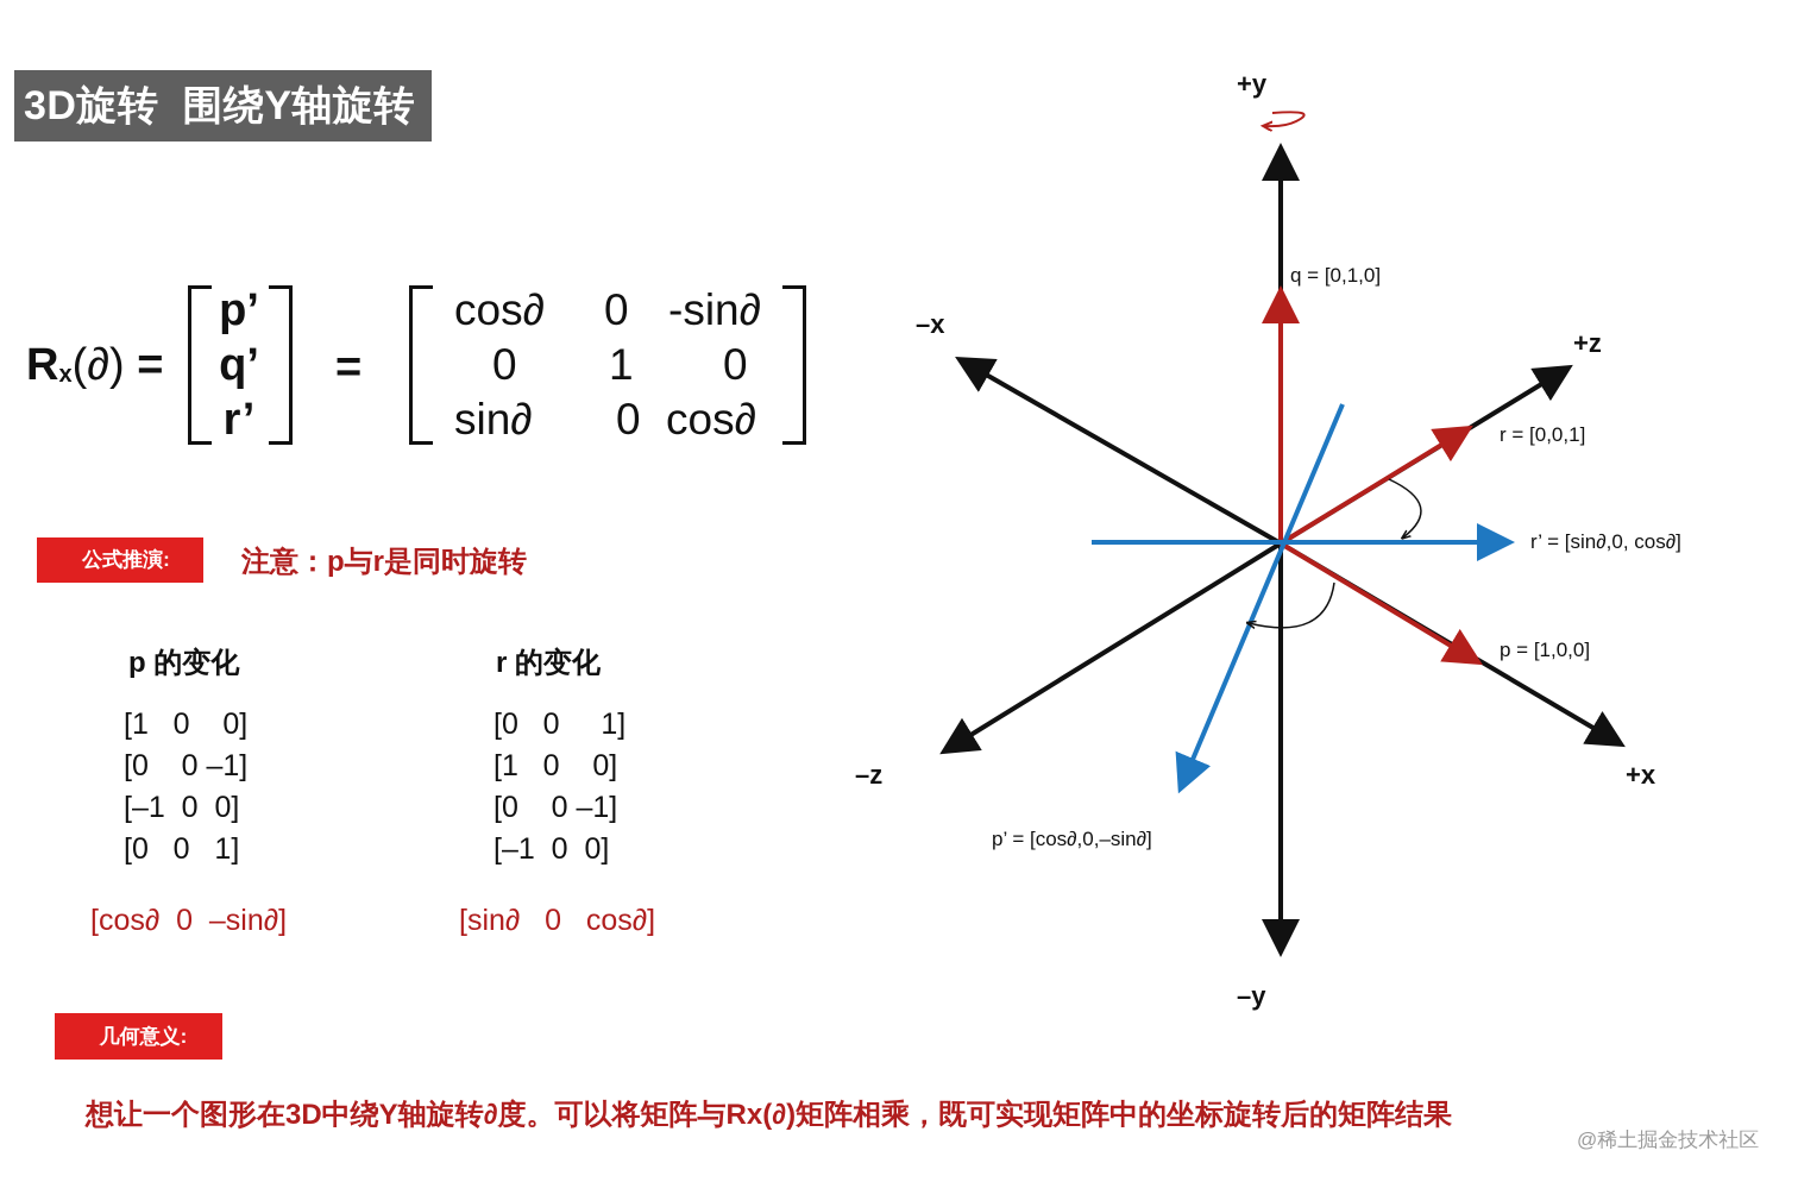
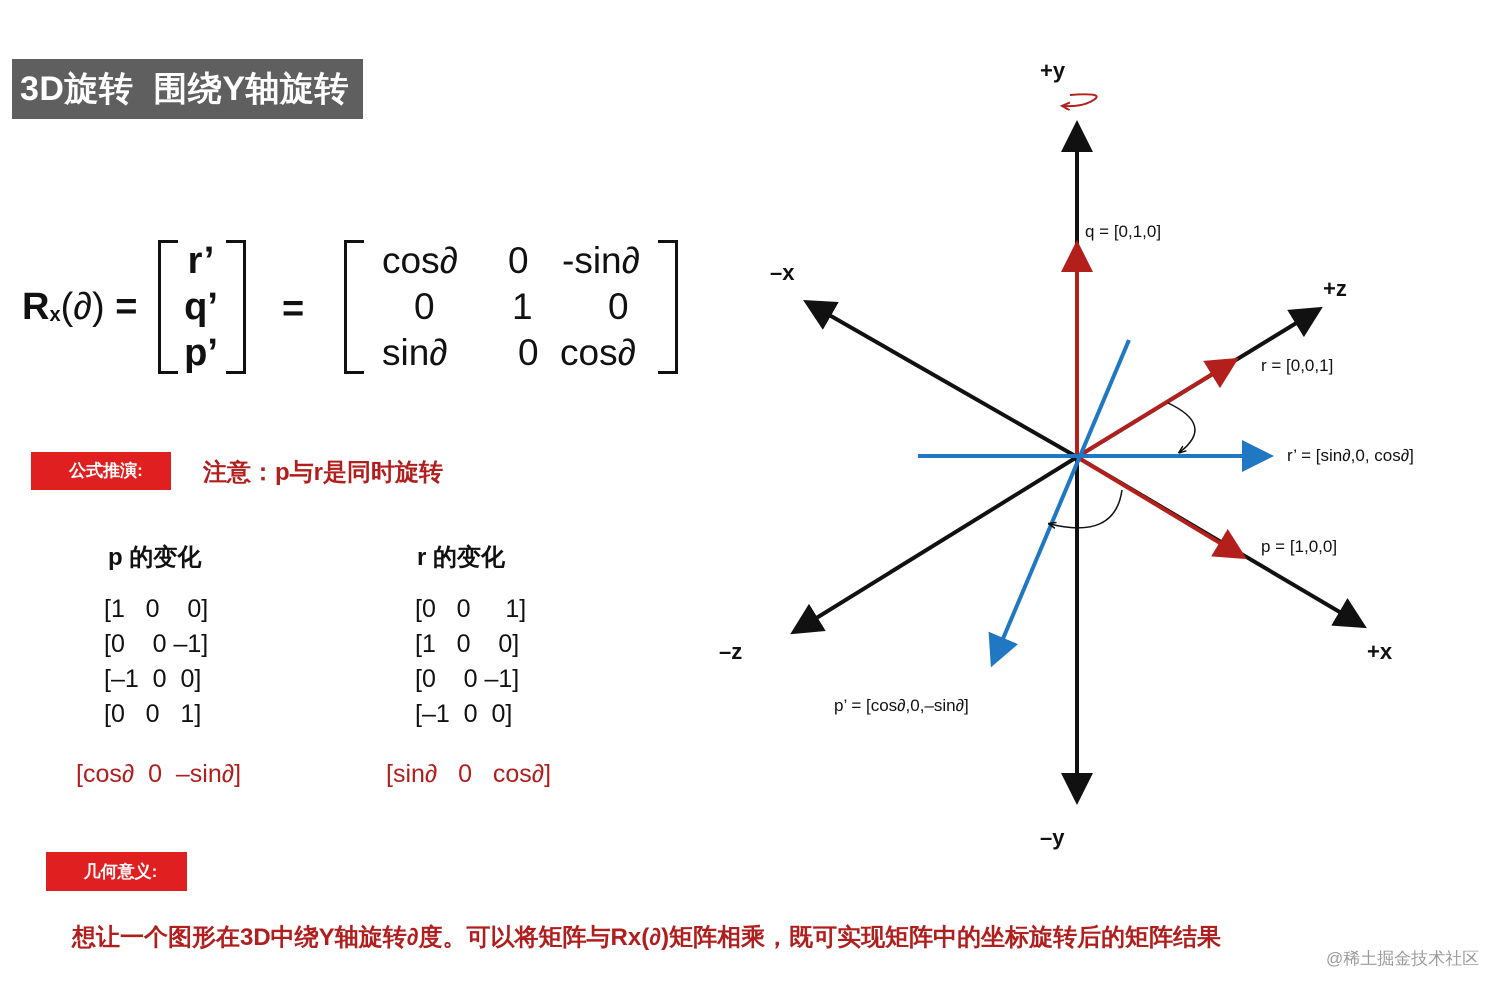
  3D旋转 围绕Y轴旋转
  Rx(∂) =
- p’
+ r’
  q’
- r’
+ p’
  =
  cos∂
  0
  -sin∂
  0
  1
  0
  sin∂
  0
  cos∂
  公式推演:
  注意：p与r是同时旋转
  p 的变化
  [1 0 0]
  [0 0 –1]
  [–1 0 0]
  [0 0 1]
  [cos∂ 0 –sin∂]
  r 的变化
  [0 0 1]
  [1 0 0]
  [0 0 –1]
  [–1 0 0]
  [sin∂ 0 cos∂]
  几何意义:
  想让一个图形在3D中绕Y轴旋转∂度。可以将矩阵与Rx(∂)矩阵相乘，既可实现矩阵中的坐标旋转后的矩阵结果
  @稀土掘金技术社区
  +y
  –y
  –x
  +x
  +z
  –z
  q = [0,1,0]
  r = [0,0,1]
  r’ = [sin∂,0, cos∂]
  p = [1,0,0]
  p’ = [cos∂,0,–sin∂]
